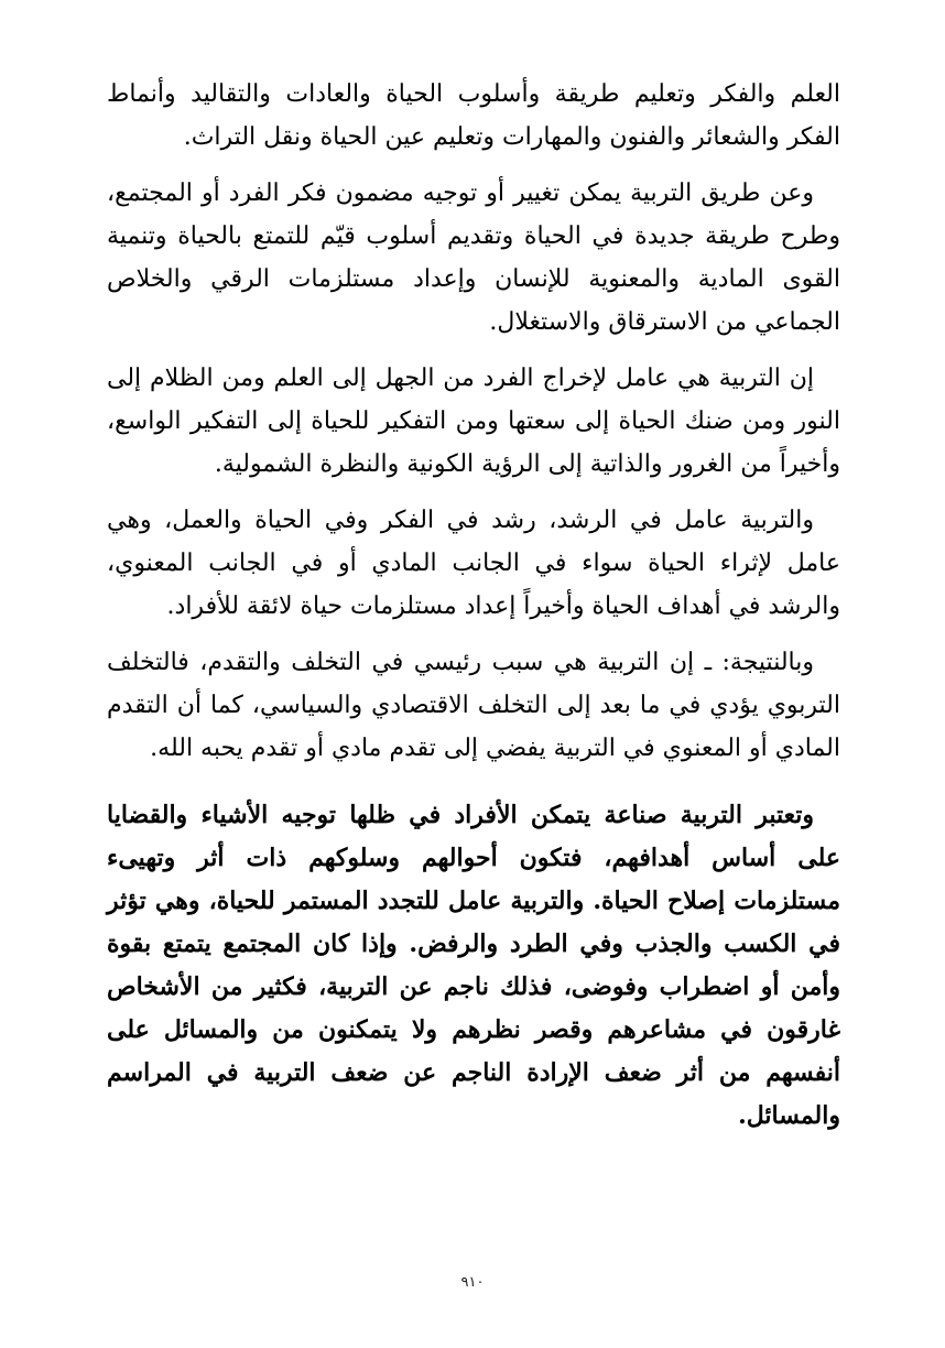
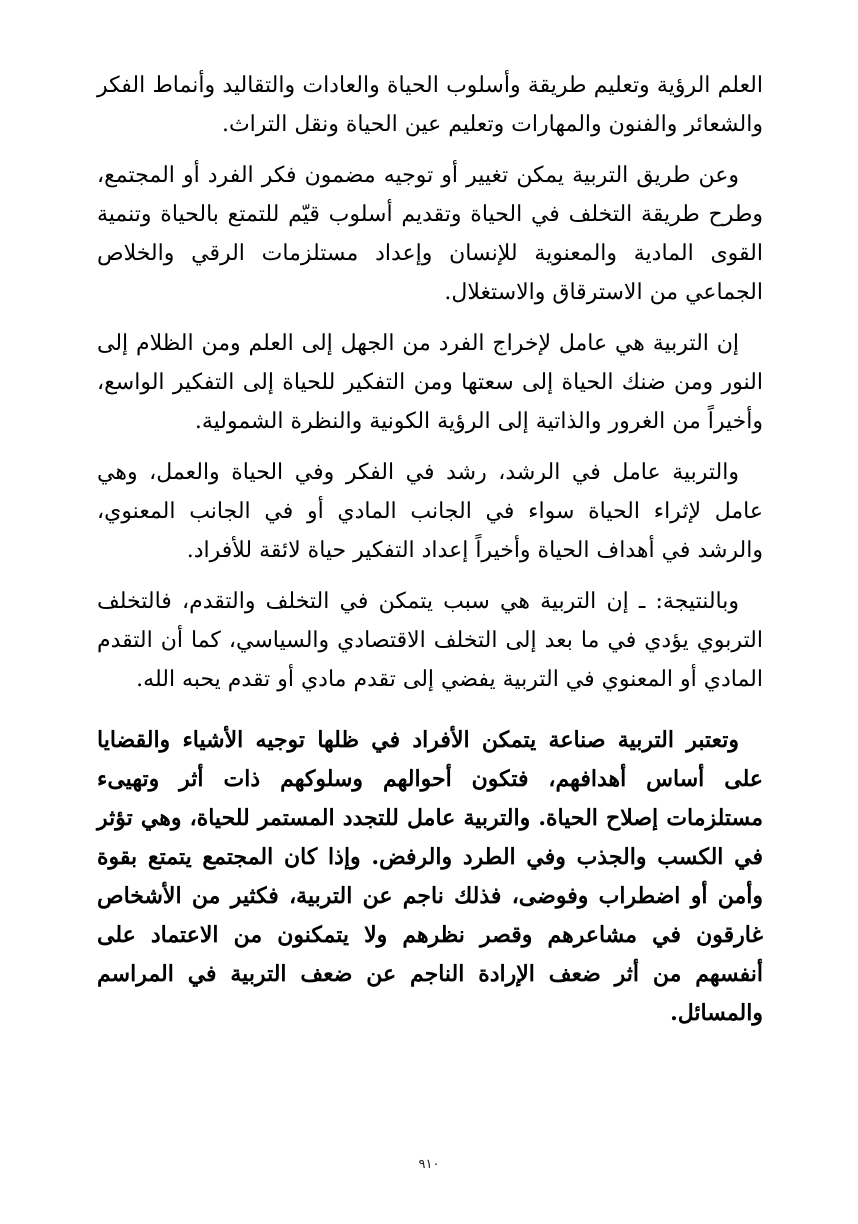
- العلم والفكر وتعليم طريقة وأسلوب الحياة والعادات والتقاليد وأنماط الفكر والشعائر والفنون والمهارات وتعليم عين الحياة ونقل التراث.
+ العلم الرؤية وتعليم طريقة وأسلوب الحياة والعادات والتقاليد وأنماط الفكر والشعائر والفنون والمهارات وتعليم عين الحياة ونقل التراث.
- وعن طريق التربية يمكن تغيير أو توجيه مضمون فكر الفرد أو المجتمع، وطرح طريقة جديدة في الحياة وتقديم أسلوب قيّم للتمتع بالحياة وتنمية القوى المادية والمعنوية للإنسان وإعداد مستلزمات الرقي والخلاص الجماعي من الاسترقاق والاستغلال.
+ وعن طريق التربية يمكن تغيير أو توجيه مضمون فكر الفرد أو المجتمع، وطرح طريقة التخلف في الحياة وتقديم أسلوب قيّم للتمتع بالحياة وتنمية القوى المادية والمعنوية للإنسان وإعداد مستلزمات الرقي والخلاص الجماعي من الاسترقاق والاستغلال.
  إن التربية هي عامل لإخراج الفرد من الجهل إلى العلم ومن الظلام إلى النور ومن ضنك الحياة إلى سعتها ومن التفكير للحياة إلى التفكير الواسع، وأخيراً من الغرور والذاتية إلى الرؤية الكونية والنظرة الشمولية.
- والتربية عامل في الرشد، رشد في الفكر وفي الحياة والعمل، وهي عامل لإثراء الحياة سواء في الجانب المادي أو في الجانب المعنوي، والرشد في أهداف الحياة وأخيراً إعداد مستلزمات حياة لائقة للأفراد.
+ والتربية عامل في الرشد، رشد في الفكر وفي الحياة والعمل، وهي عامل لإثراء الحياة سواء في الجانب المادي أو في الجانب المعنوي، والرشد في أهداف الحياة وأخيراً إعداد التفكير حياة لائقة للأفراد.
- وبالنتيجة: ـ إن التربية هي سبب رئيسي في التخلف والتقدم، فالتخلف التربوي يؤدي في ما بعد إلى التخلف الاقتصادي والسياسي، كما أن التقدم المادي أو المعنوي في التربية يفضي إلى تقدم مادي أو تقدم يحبه الله.
+ وبالنتيجة: ـ إن التربية هي سبب يتمكن في التخلف والتقدم، فالتخلف التربوي يؤدي في ما بعد إلى التخلف الاقتصادي والسياسي، كما أن التقدم المادي أو المعنوي في التربية يفضي إلى تقدم مادي أو تقدم يحبه الله.
- وتعتبر التربية صناعة يتمكن الأفراد في ظلها توجيه الأشياء والقضايا على أساس أهدافهم، فتكون أحوالهم وسلوكهم ذات أثر وتهيىء مستلزمات إصلاح الحياة. والتربية عامل للتجدد المستمر للحياة، وهي تؤثر في الكسب والجذب وفي الطرد والرفض. وإذا كان المجتمع يتمتع بقوة وأمن أو اضطراب وفوضى، فذلك ناجم عن التربية، فكثير من الأشخاص غارقون في مشاعرهم وقصر نظرهم ولا يتمكنون من والمسائل على أنفسهم من أثر ضعف الإرادة الناجم عن ضعف التربية في المراسم والمسائل.
+ وتعتبر التربية صناعة يتمكن الأفراد في ظلها توجيه الأشياء والقضايا على أساس أهدافهم، فتكون أحوالهم وسلوكهم ذات أثر وتهيىء مستلزمات إصلاح الحياة. والتربية عامل للتجدد المستمر للحياة، وهي تؤثر في الكسب والجذب وفي الطرد والرفض. وإذا كان المجتمع يتمتع بقوة وأمن أو اضطراب وفوضى، فذلك ناجم عن التربية، فكثير من الأشخاص غارقون في مشاعرهم وقصر نظرهم ولا يتمكنون من الاعتماد على أنفسهم من أثر ضعف الإرادة الناجم عن ضعف التربية في المراسم والمسائل.
  ٩١٠
